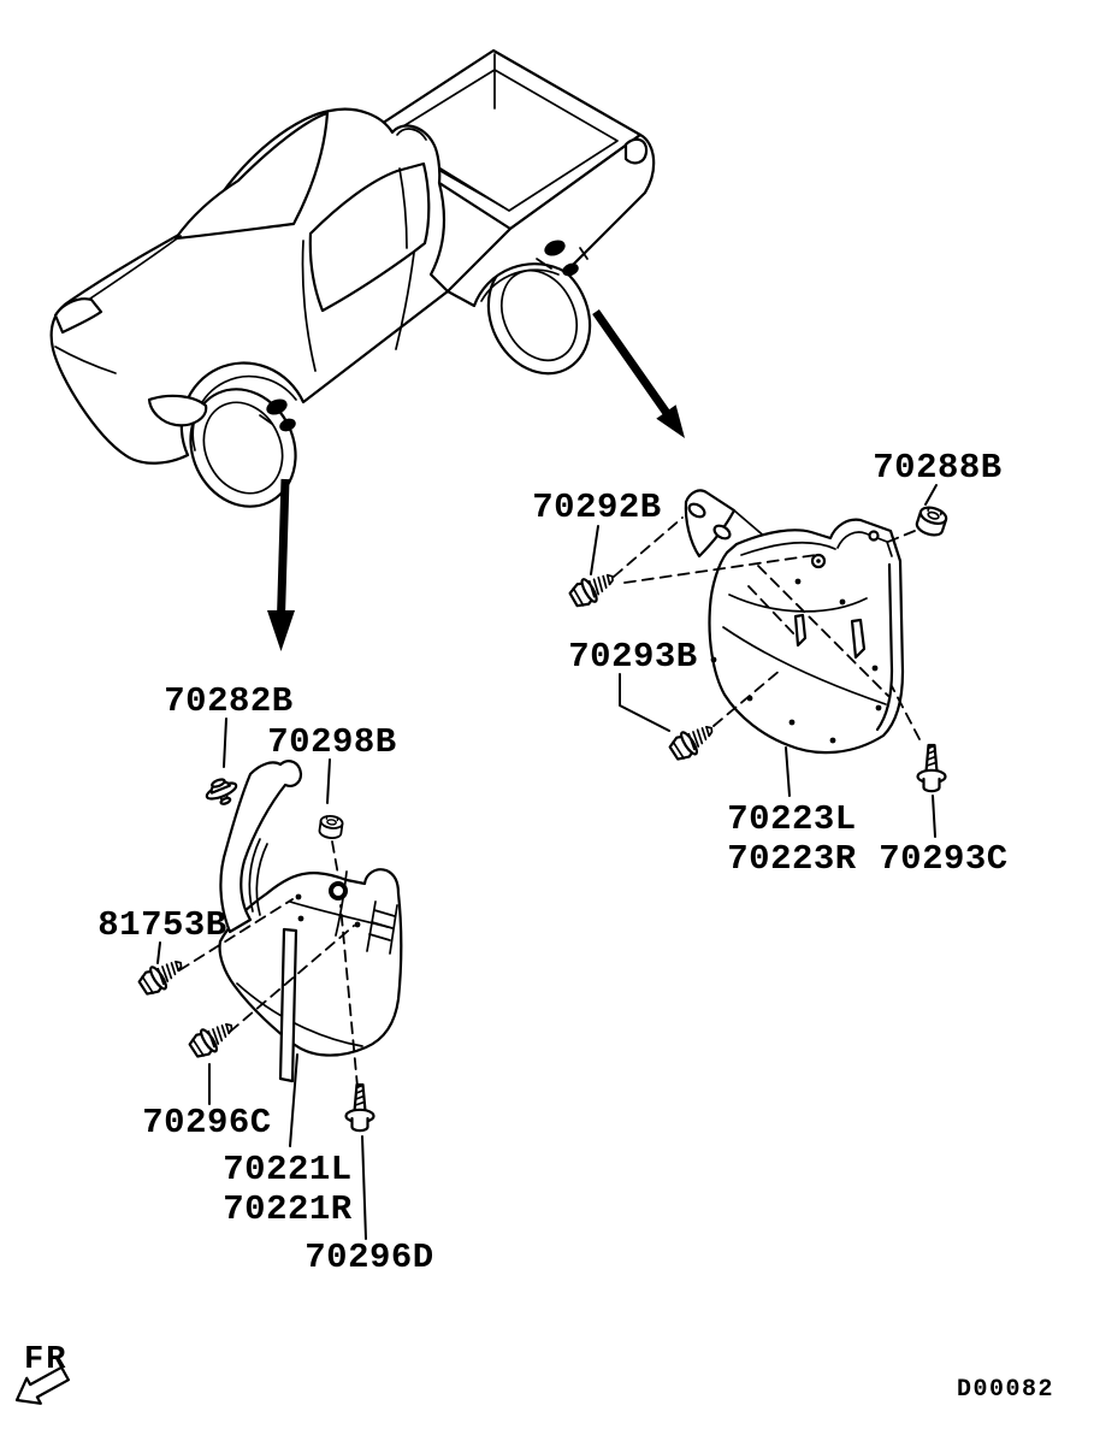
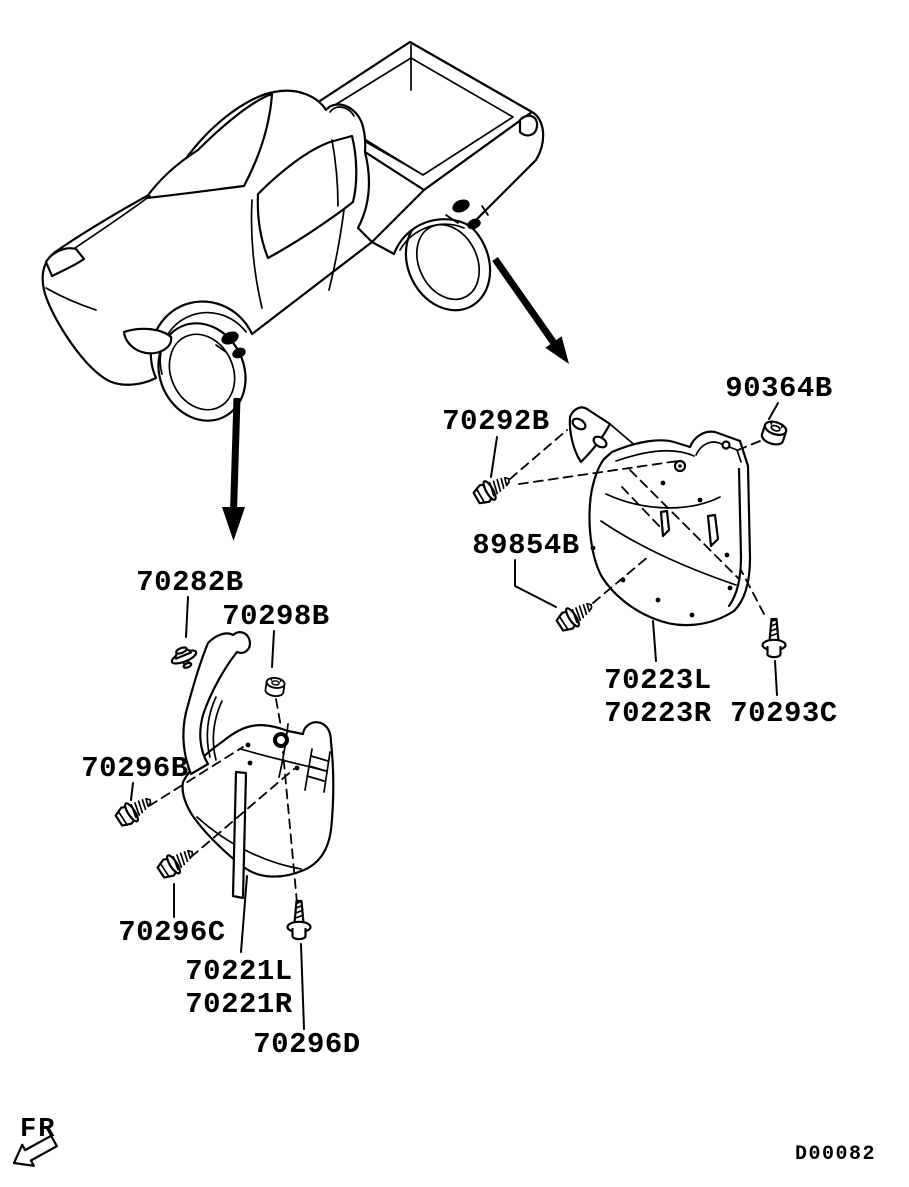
  70292B
- 70288B
+ 90364B
- 70293B
+ 89854B
  70223L
  70223R
  70293C
  70282B
  70298B
- 81753B
+ 70296B
  70296C
  70221L
  70221R
  70296D
  FR
  D00082
